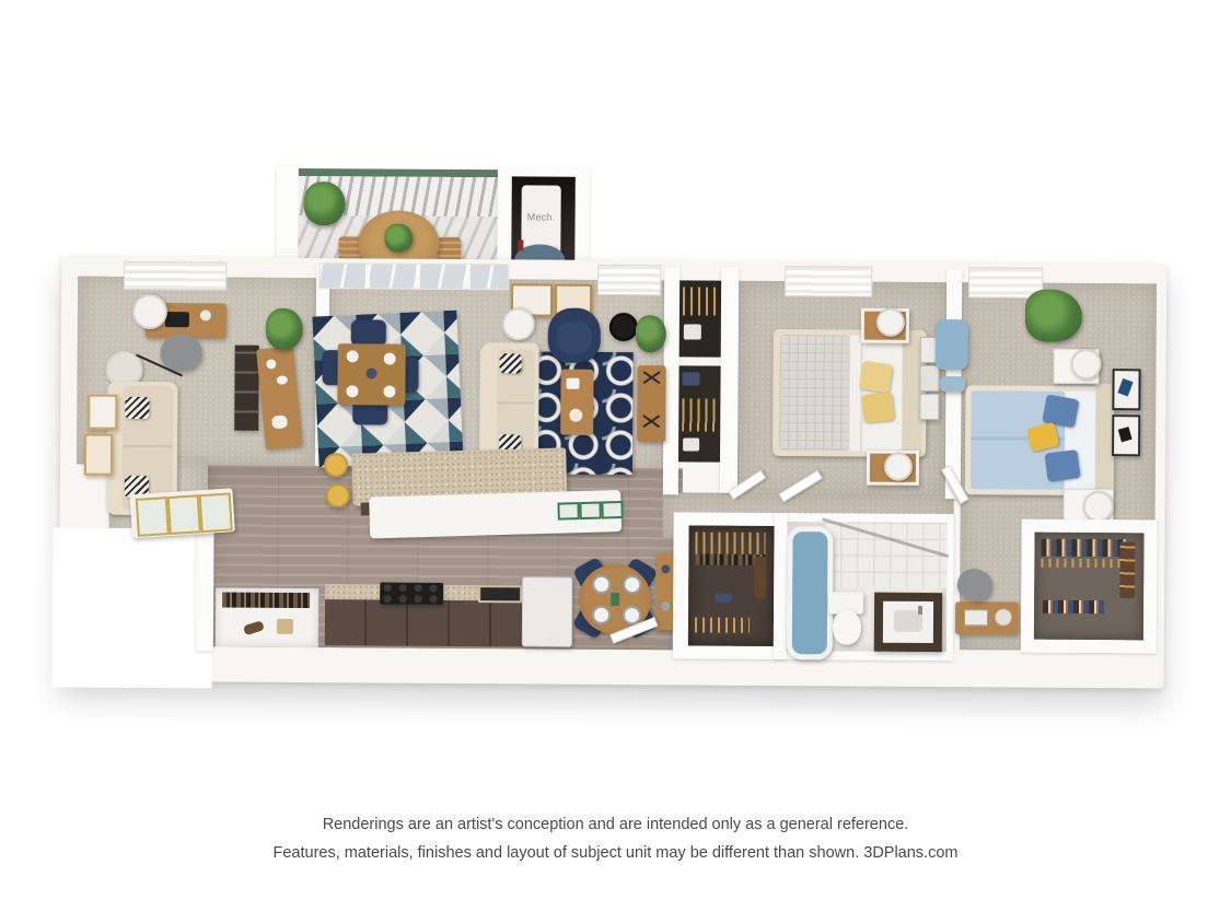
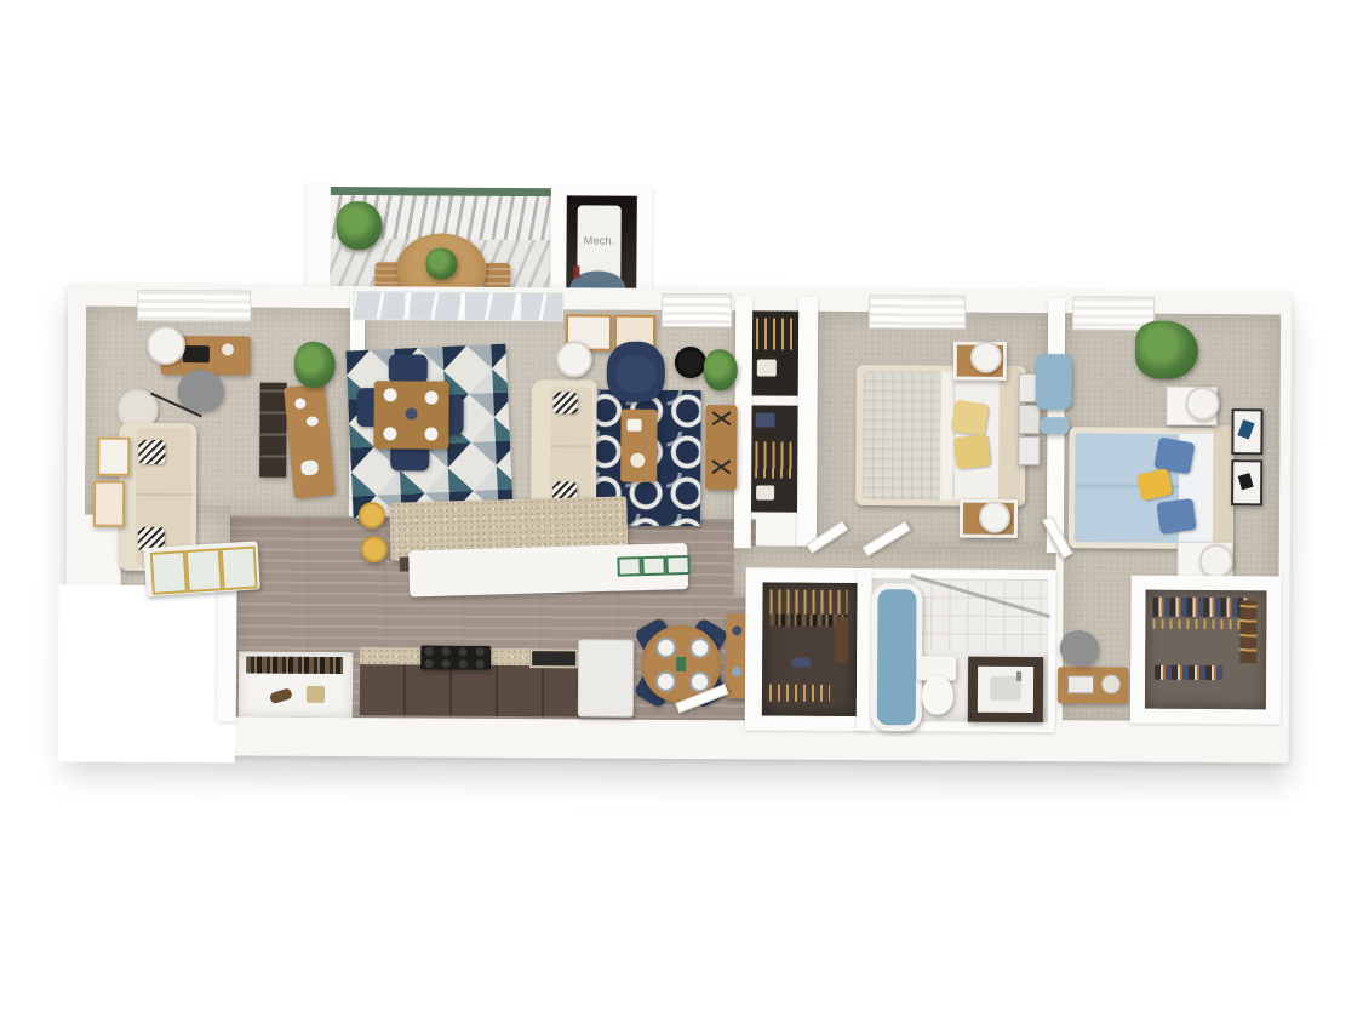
  Mech.
- Renderings are an artist's conception and are intended only as a general reference.
- Features, materials, finishes and layout of subject unit may be different than shown. 3DPlans.com
